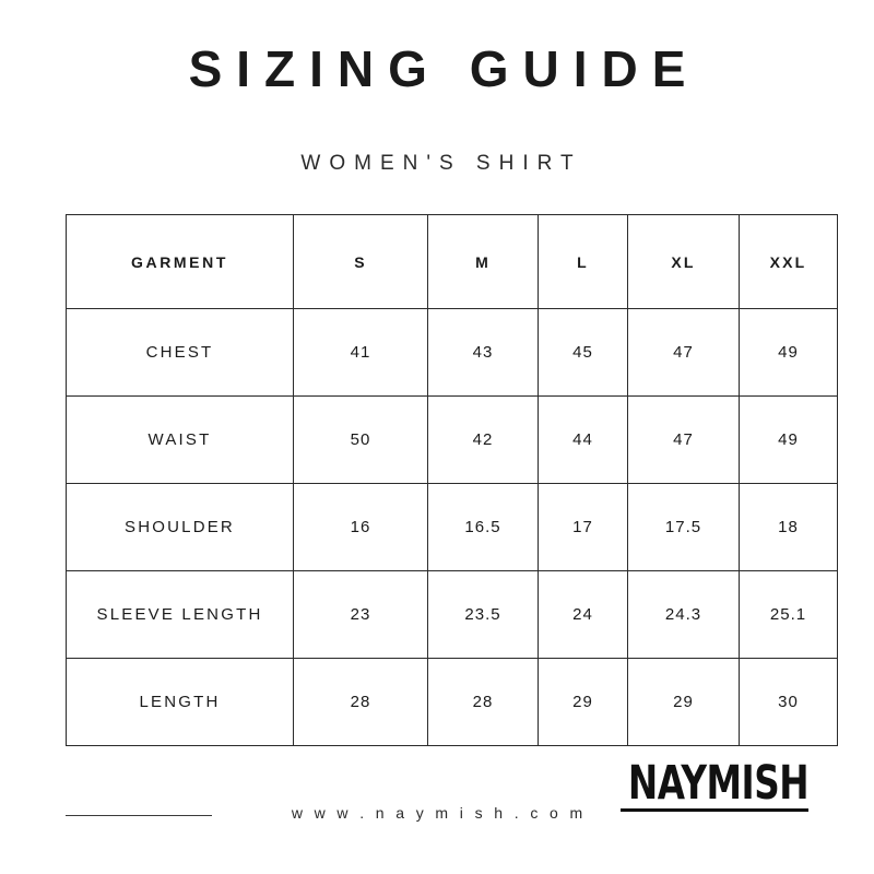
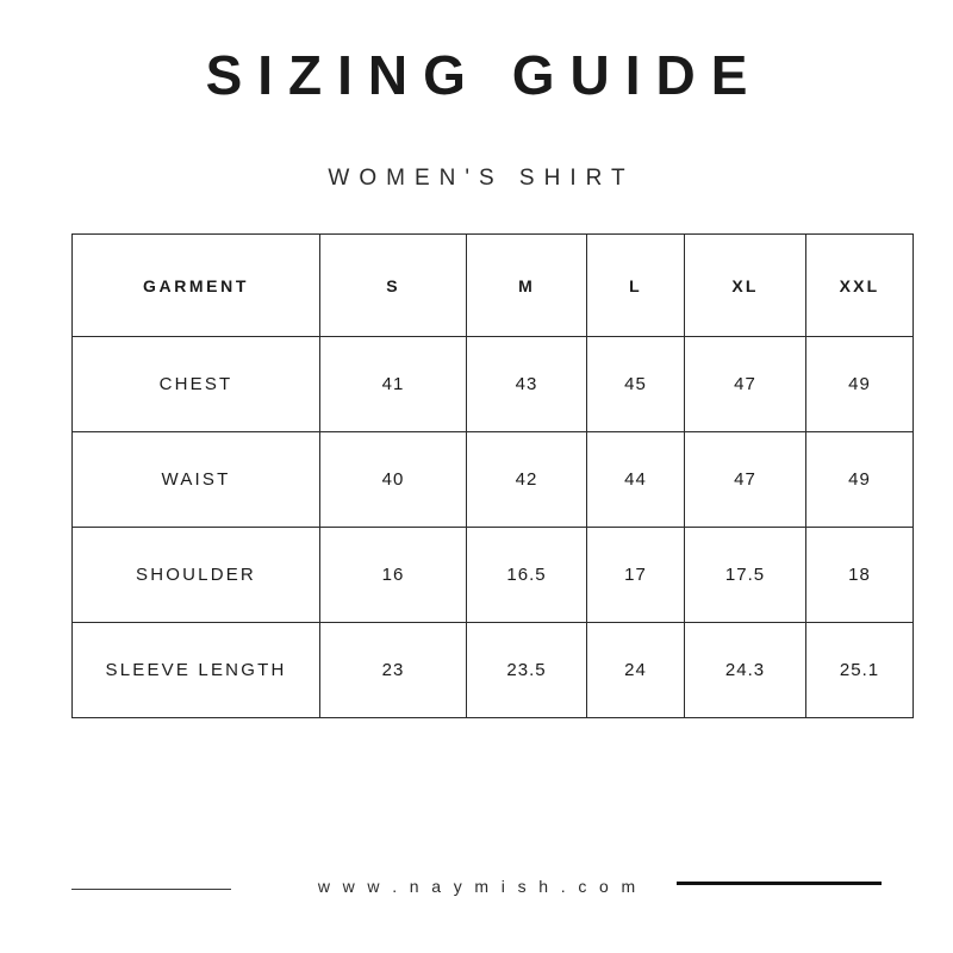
  SIZING GUIDE
  WOMEN'S SHIRT
  GARMENT	S	M	L	XL	XXL
  CHEST	41	43	45	47	49
- WAIST	50	42	44	47	49
+ WAIST	40	42	44	47	49
  SHOULDER	16	16.5	17	17.5	18
  SLEEVE LENGTH	23	23.5	24	24.3	25.1
- LENGTH	28	28	29	29	30
- NAYMISH
  w w w . n a y m i s h . c o m
